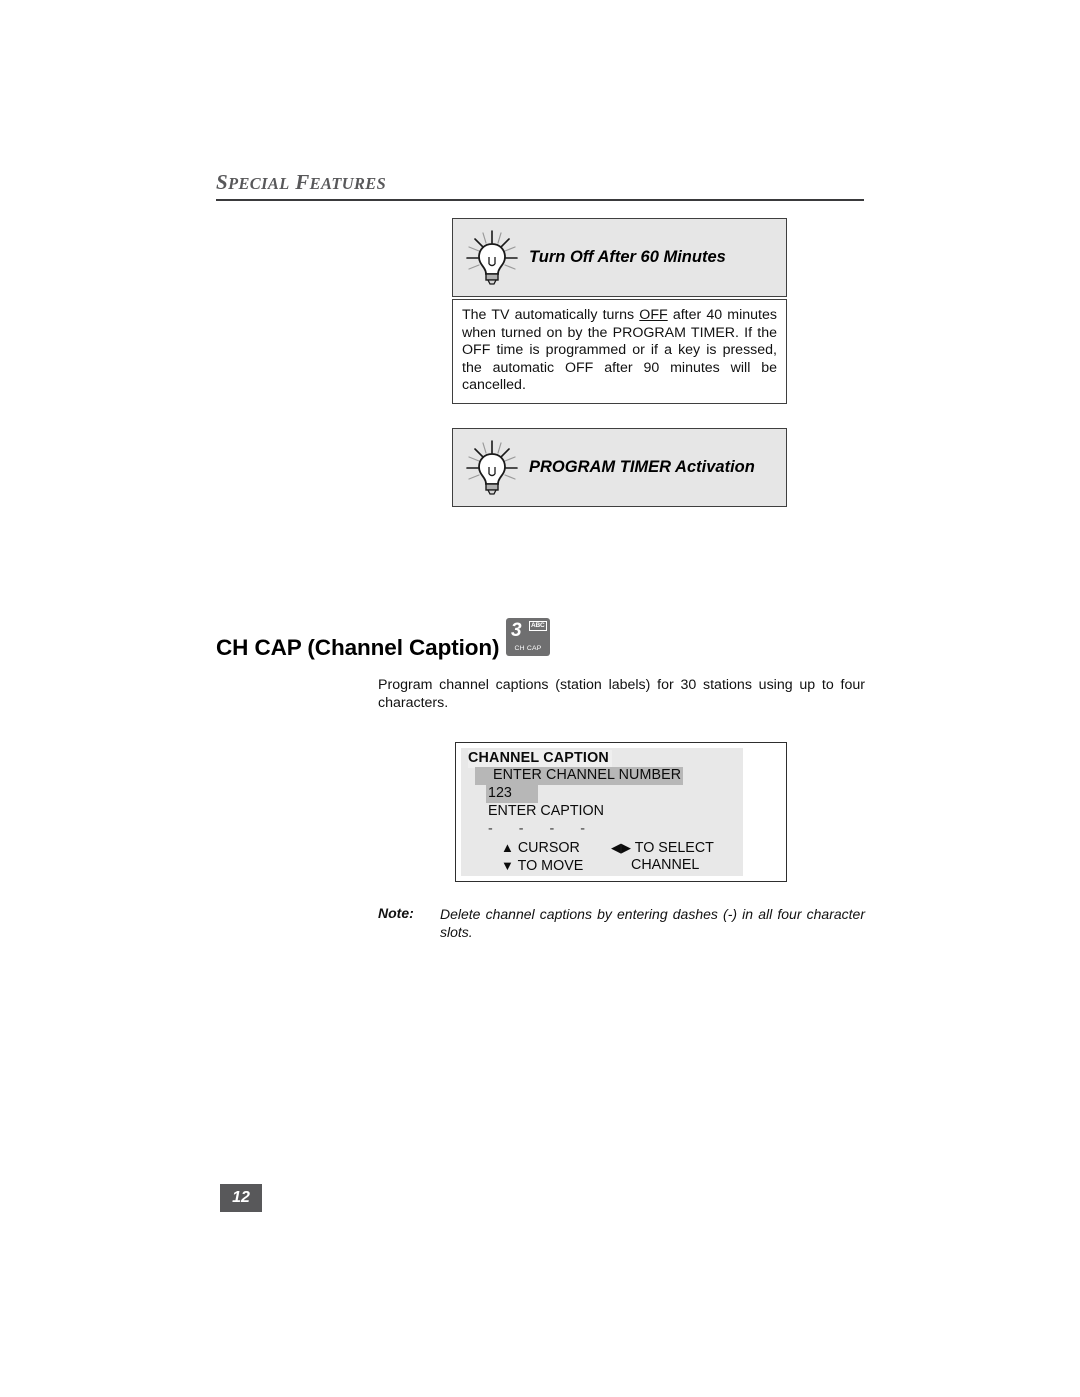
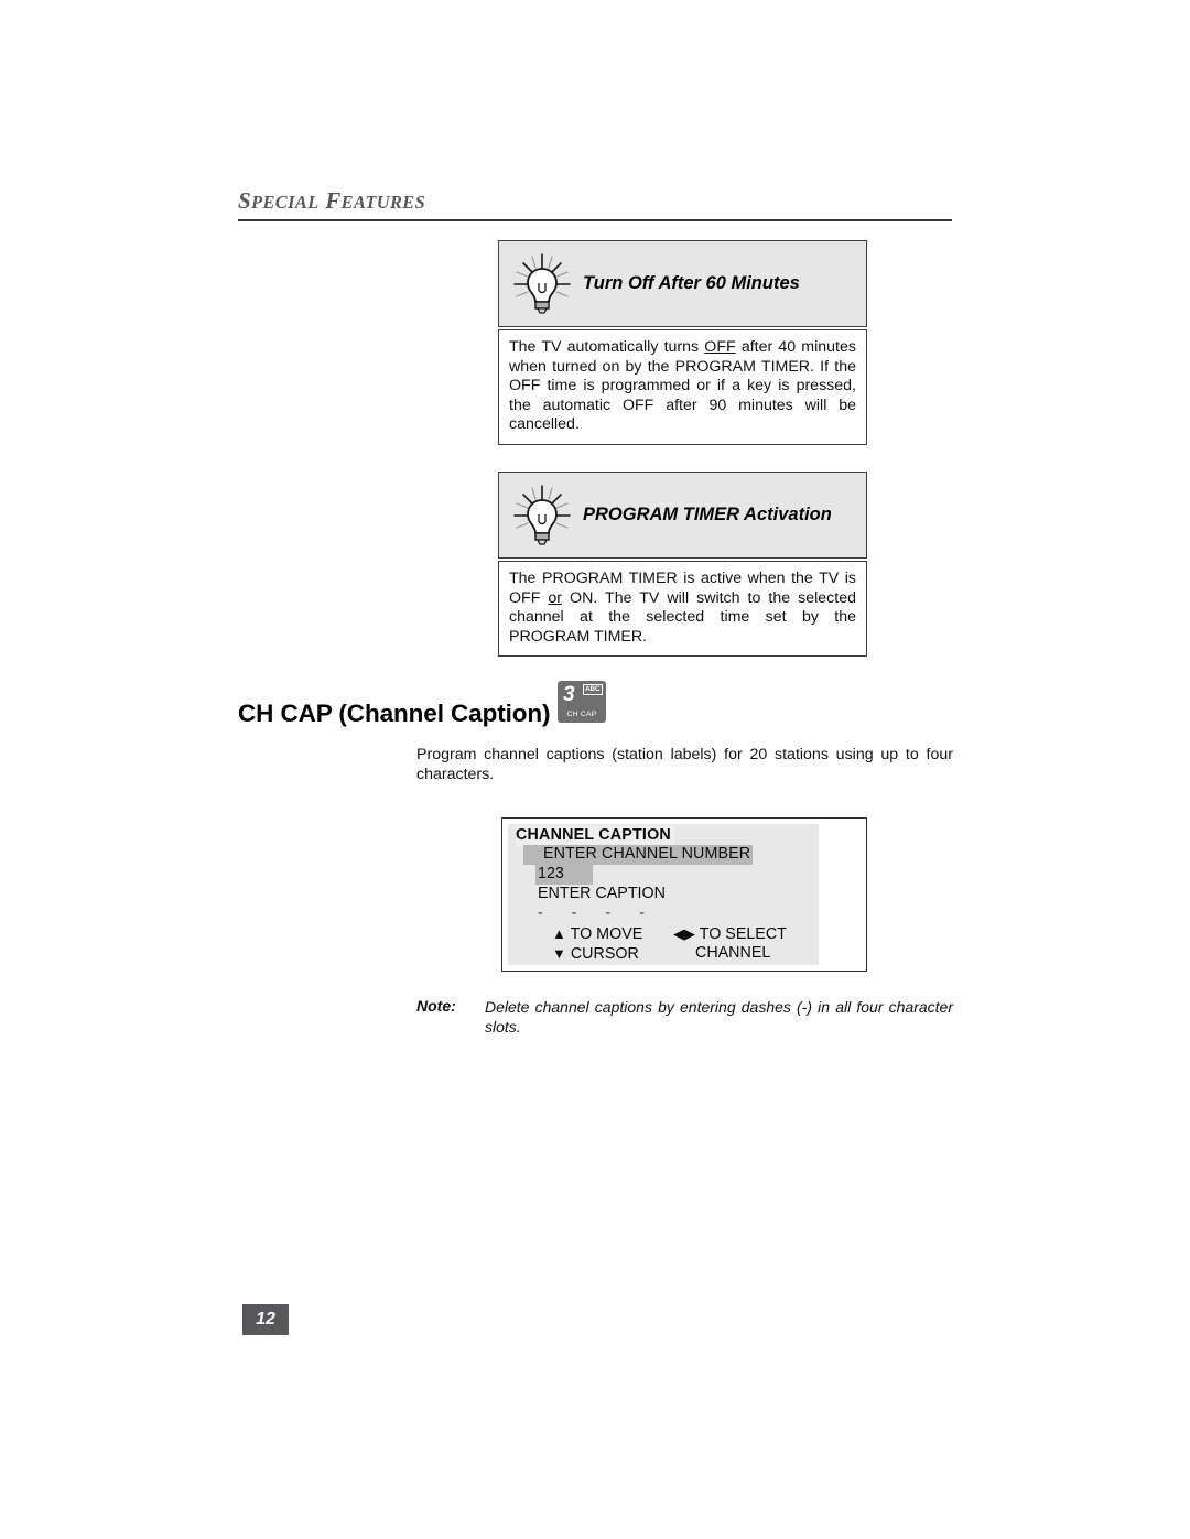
  SPECIAL FEATURES
  Turn Off After 60 Minutes
  The TV automatically turns OFF after 40 minutes when turned on by the PROGRAM TIMER. If the OFF time is programmed or if a key is pressed, the automatic OFF after 90 minutes will be cancelled.
  PROGRAM TIMER Activation
+ The PROGRAM TIMER is active when the TV is OFF or ON. The TV will switch to the selected channel at the selected time set by the PROGRAM TIMER.
  CH CAP (Channel Caption)
  3
- Program channel captions (station labels) for 30 stations using up to four characters.
+ Program channel captions (station labels) for 20 stations using up to four characters.
  CHANNEL CAPTION
  ENTER CHANNEL NUMBER
  123
  ENTER CAPTION
  - - - -
- ▲ CURSOR
+ ▲ TO MOVE
  ◀▶ TO SELECT
- ▼ TO MOVE
+ ▼ CURSOR
  CHANNEL
  Note:
  Delete channel captions by entering dashes (-) in all four character slots.
  12
